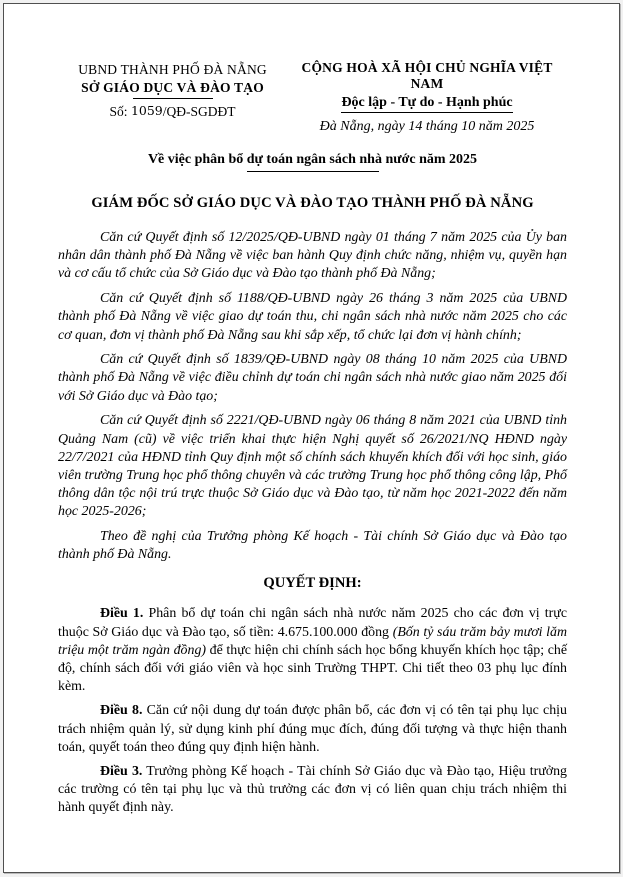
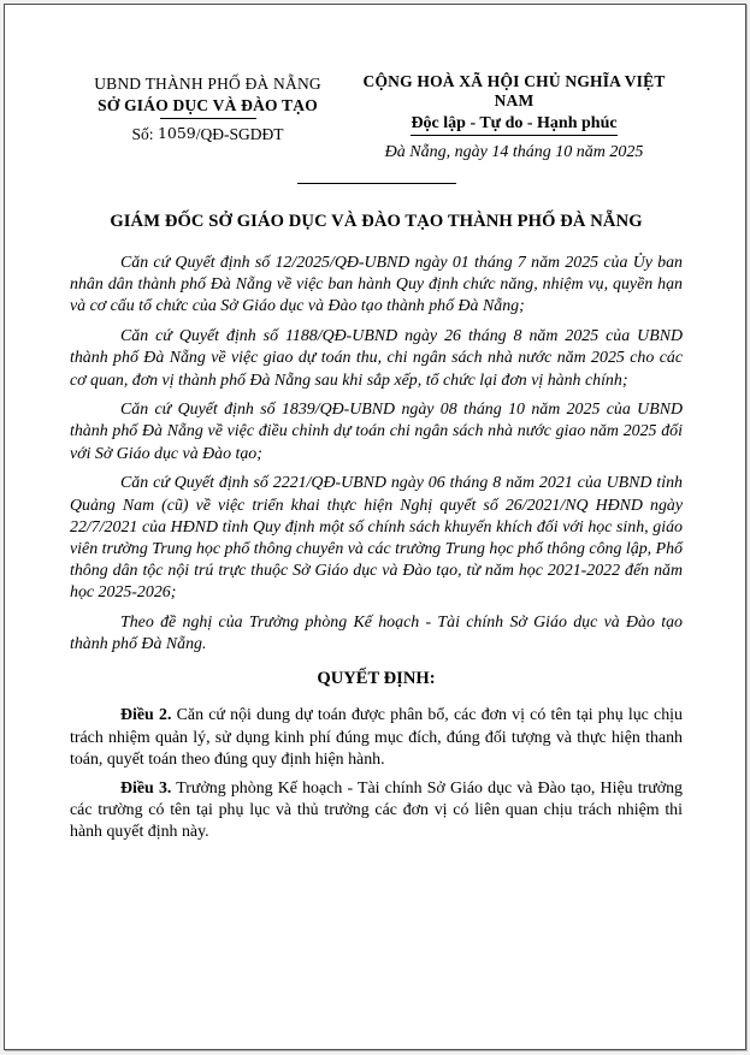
  UBND THÀNH PHỐ ĐÀ NẴNG
  SỞ GIÁO DỤC VÀ ĐÀO TẠO
  Số: 1059/QĐ-SGDĐT
  CỘNG HOÀ XÃ HỘI CHỦ NGHĨA VIỆT NAM
  Độc lập - Tự do - Hạnh phúc
  Đà Nẵng, ngày 14 tháng 10 năm 2025
- Về việc phân bổ dự toán ngân sách nhà nước năm 2025
  GIÁM ĐỐC SỞ GIÁO DỤC VÀ ĐÀO TẠO THÀNH PHỐ ĐÀ NẴNG
  Căn cứ Quyết định số 12/2025/QĐ-UBND ngày 01 tháng 7 năm 2025 của Ủy ban nhân dân thành phố Đà Nẵng về việc ban hành Quy định chức năng, nhiệm vụ, quyền hạn và cơ cấu tổ chức của Sở Giáo dục và Đào tạo thành phố Đà Nẵng;
- Căn cứ Quyết định số 1188/QĐ-UBND ngày 26 tháng 3 năm 2025 của UBND thành phố Đà Nẵng về việc giao dự toán thu, chi ngân sách nhà nước năm 2025 cho các cơ quan, đơn vị thành phố Đà Nẵng sau khi sắp xếp, tổ chức lại đơn vị hành chính;
+ Căn cứ Quyết định số 1188/QĐ-UBND ngày 26 tháng 8 năm 2025 của UBND thành phố Đà Nẵng về việc giao dự toán thu, chi ngân sách nhà nước năm 2025 cho các cơ quan, đơn vị thành phố Đà Nẵng sau khi sắp xếp, tổ chức lại đơn vị hành chính;
  Căn cứ Quyết định số 1839/QĐ-UBND ngày 08 tháng 10 năm 2025 của UBND thành phố Đà Nẵng về việc điều chỉnh dự toán chi ngân sách nhà nước giao năm 2025 đối với Sở Giáo dục và Đào tạo;
  Căn cứ Quyết định số 2221/QĐ-UBND ngày 06 tháng 8 năm 2021 của UBND tỉnh Quảng Nam (cũ) về việc triển khai thực hiện Nghị quyết số 26/2021/NQ HĐND ngày 22/7/2021 của HĐND tỉnh Quy định một số chính sách khuyến khích đối với học sinh, giáo viên trường Trung học phổ thông chuyên và các trường Trung học phổ thông công lập, Phổ thông dân tộc nội trú trực thuộc Sở Giáo dục và Đào tạo, từ năm học 2021-2022 đến năm học 2025-2026;
  Theo đề nghị của Trưởng phòng Kế hoạch - Tài chính Sở Giáo dục và Đào tạo thành phố Đà Nẵng.
  QUYẾT ĐỊNH:
- Điều 1. Phân bổ dự toán chi ngân sách nhà nước năm 2025 cho các đơn vị trực thuộc Sở Giáo dục và Đào tạo, số tiền: 4.675.100.000 đồng (Bốn tỷ sáu trăm bảy mươi lăm triệu một trăm ngàn đồng) để thực hiện chi chính sách học bổng khuyến khích học tập; chế độ, chính sách đối với giáo viên và học sinh Trường THPT. Chi tiết theo 03 phụ lục đính kèm.
- Điều 8. Căn cứ nội dung dự toán được phân bổ, các đơn vị có tên tại phụ lục chịu trách nhiệm quản lý, sử dụng kinh phí đúng mục đích, đúng đối tượng và thực hiện thanh toán, quyết toán theo đúng quy định hiện hành.
+ Điều 2. Căn cứ nội dung dự toán được phân bổ, các đơn vị có tên tại phụ lục chịu trách nhiệm quản lý, sử dụng kinh phí đúng mục đích, đúng đối tượng và thực hiện thanh toán, quyết toán theo đúng quy định hiện hành.
  Điều 3. Trưởng phòng Kế hoạch - Tài chính Sở Giáo dục và Đào tạo, Hiệu trưởng các trường có tên tại phụ lục và thủ trưởng các đơn vị có liên quan chịu trách nhiệm thi hành quyết định này.
